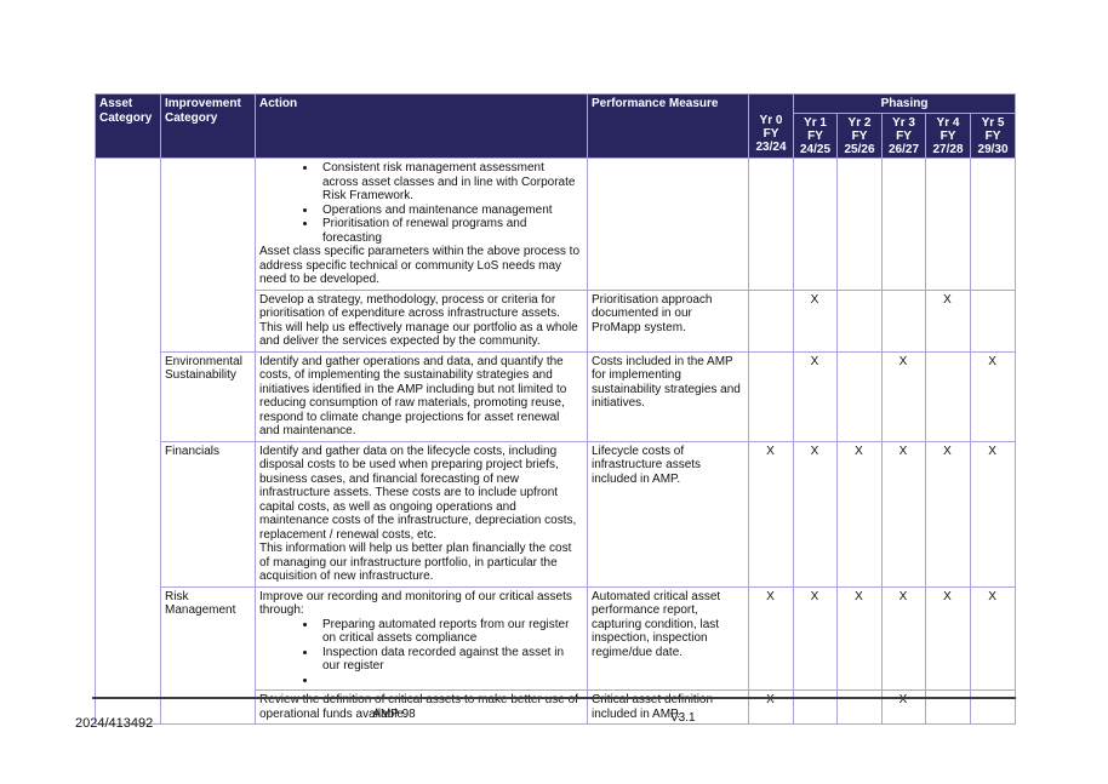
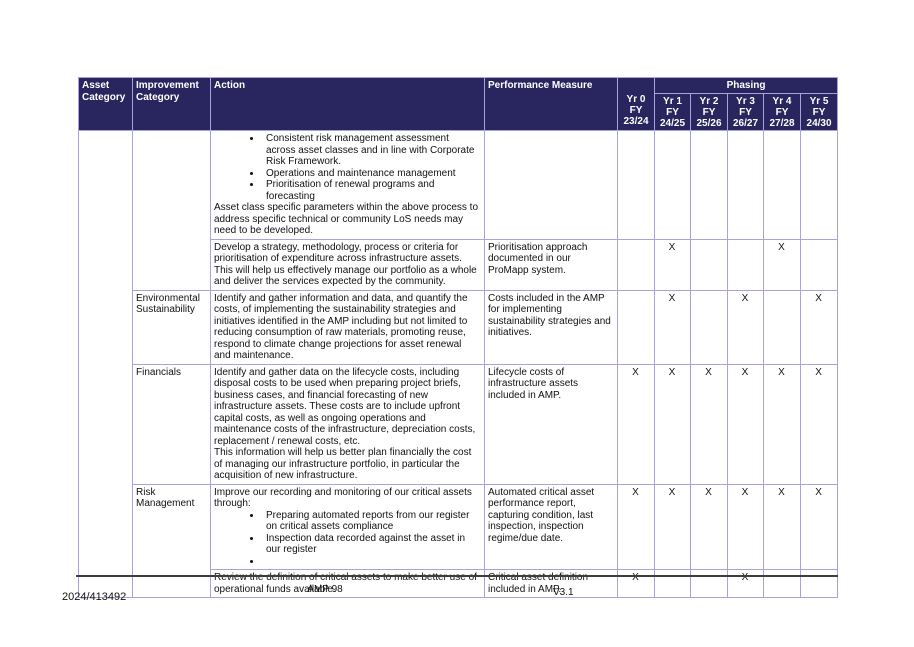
  Asset Category	Improvement Category	Action	Performance Measure	Yr 0 FY 23/24	Phasing
- Yr 1 FY 24/25	Yr 2 FY 25/26	Yr 3 FY 26/27	Yr 4 FY 27/28	Yr 5 FY 29/30
+ Yr 1 FY 24/25	Yr 2 FY 25/26	Yr 3 FY 26/27	Yr 4 FY 27/28	Yr 5 FY 24/30
  		Consistent risk management assessment across asset classes and in line with Corporate Risk Framework. Operations and maintenance management Prioritisation of renewal programs and forecasting Asset class specific parameters within the above process to address specific technical or community LoS needs may need to be developed.
  Develop a strategy, methodology, process or criteria for prioritisation of expenditure across infrastructure assets. This will help us effectively manage our portfolio as a whole and deliver the services expected by the community.	Prioritisation approach documented in our ProMapp system.		X			X
- Environmental Sustainability	Identify and gather operations and data, and quantify the costs, of implementing the sustainability strategies and initiatives identified in the AMP including but not limited to reducing consumption of raw materials, promoting reuse, respond to climate change projections for asset renewal and maintenance.	Costs included in the AMP for implementing sustainability strategies and initiatives.		X		X		X
+ Environmental Sustainability	Identify and gather information and data, and quantify the costs, of implementing the sustainability strategies and initiatives identified in the AMP including but not limited to reducing consumption of raw materials, promoting reuse, respond to climate change projections for asset renewal and maintenance.	Costs included in the AMP for implementing sustainability strategies and initiatives.		X		X		X
  Financials	Identify and gather data on the lifecycle costs, including disposal costs to be used when preparing project briefs, business cases, and financial forecasting of new infrastructure assets. These costs are to include upfront capital costs, as well as ongoing operations and maintenance costs of the infrastructure, depreciation costs, replacement / renewal costs, etc. This information will help us better plan financially the cost of managing our infrastructure portfolio, in particular the acquisition of new infrastructure.	Lifecycle costs of infrastructure assets included in AMP.	X	X	X	X	X	X
  Risk Management	Improve our recording and monitoring of our critical assets through: Preparing automated reports from our register on critical assets compliance Inspection data recorded against the asset in our register	Automated critical asset performance report, capturing condition, last inspection, inspection regime/due date.	X	X	X	X	X	X
  Review the definition of critical assets to make better use of operational funds available.	Critical asset definition included in AMP.	X			X
  2024/413492
  AMP 98
  V3.1
